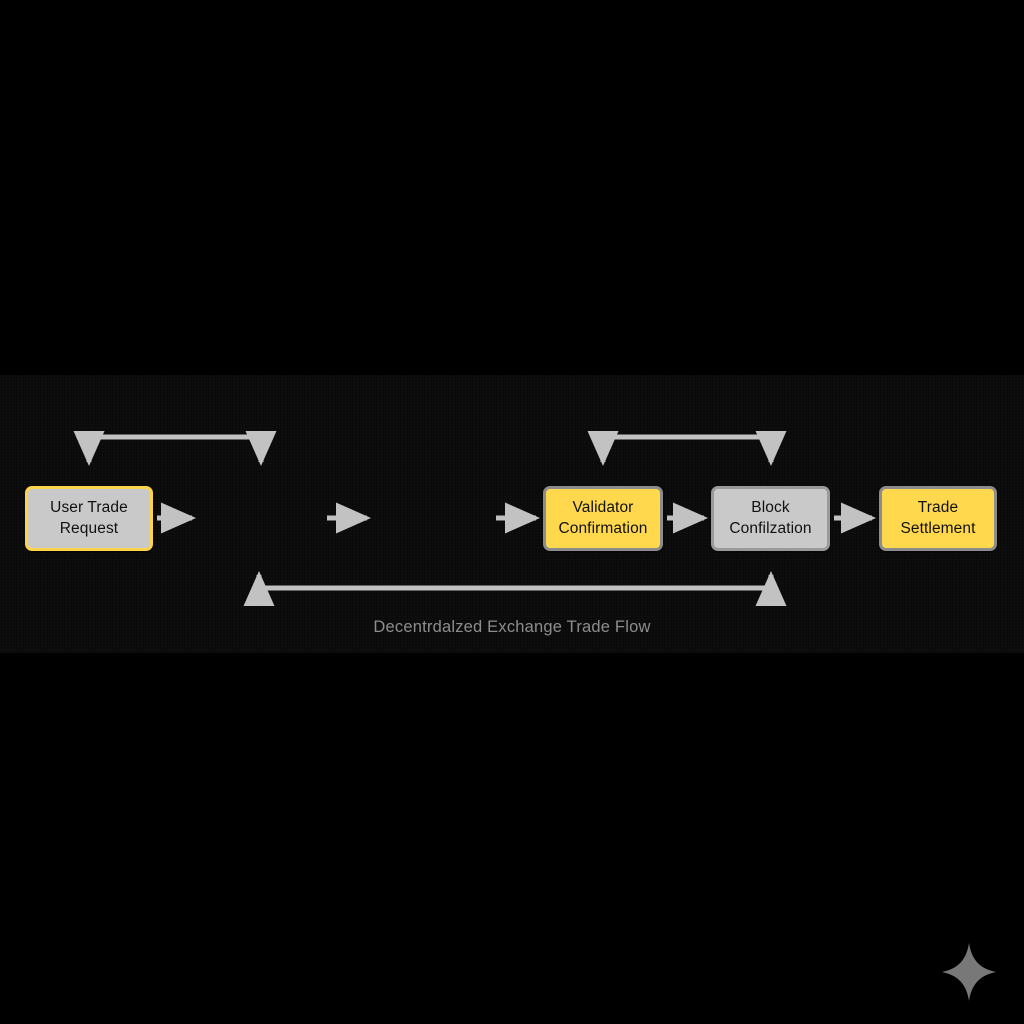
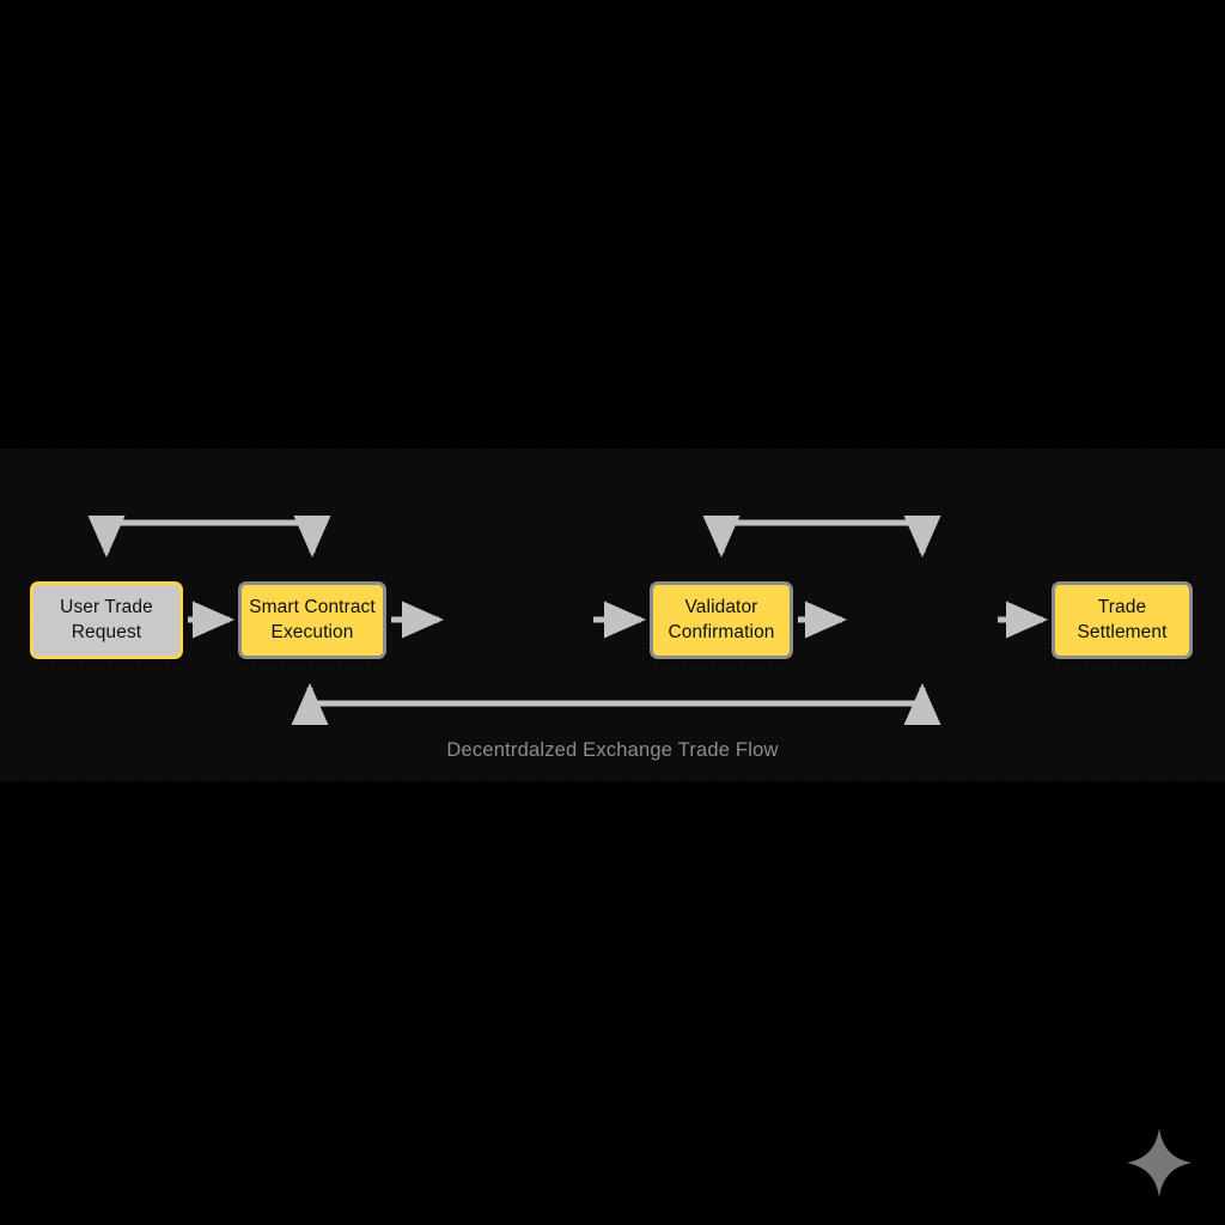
  User Trade
  Request
+ Smart Contract
+ Execution
  Validator
  Confirmation
- Block
- Confilzation
  Trade
  Settlement
  Decentrdalzed Exchange Trade Flow
